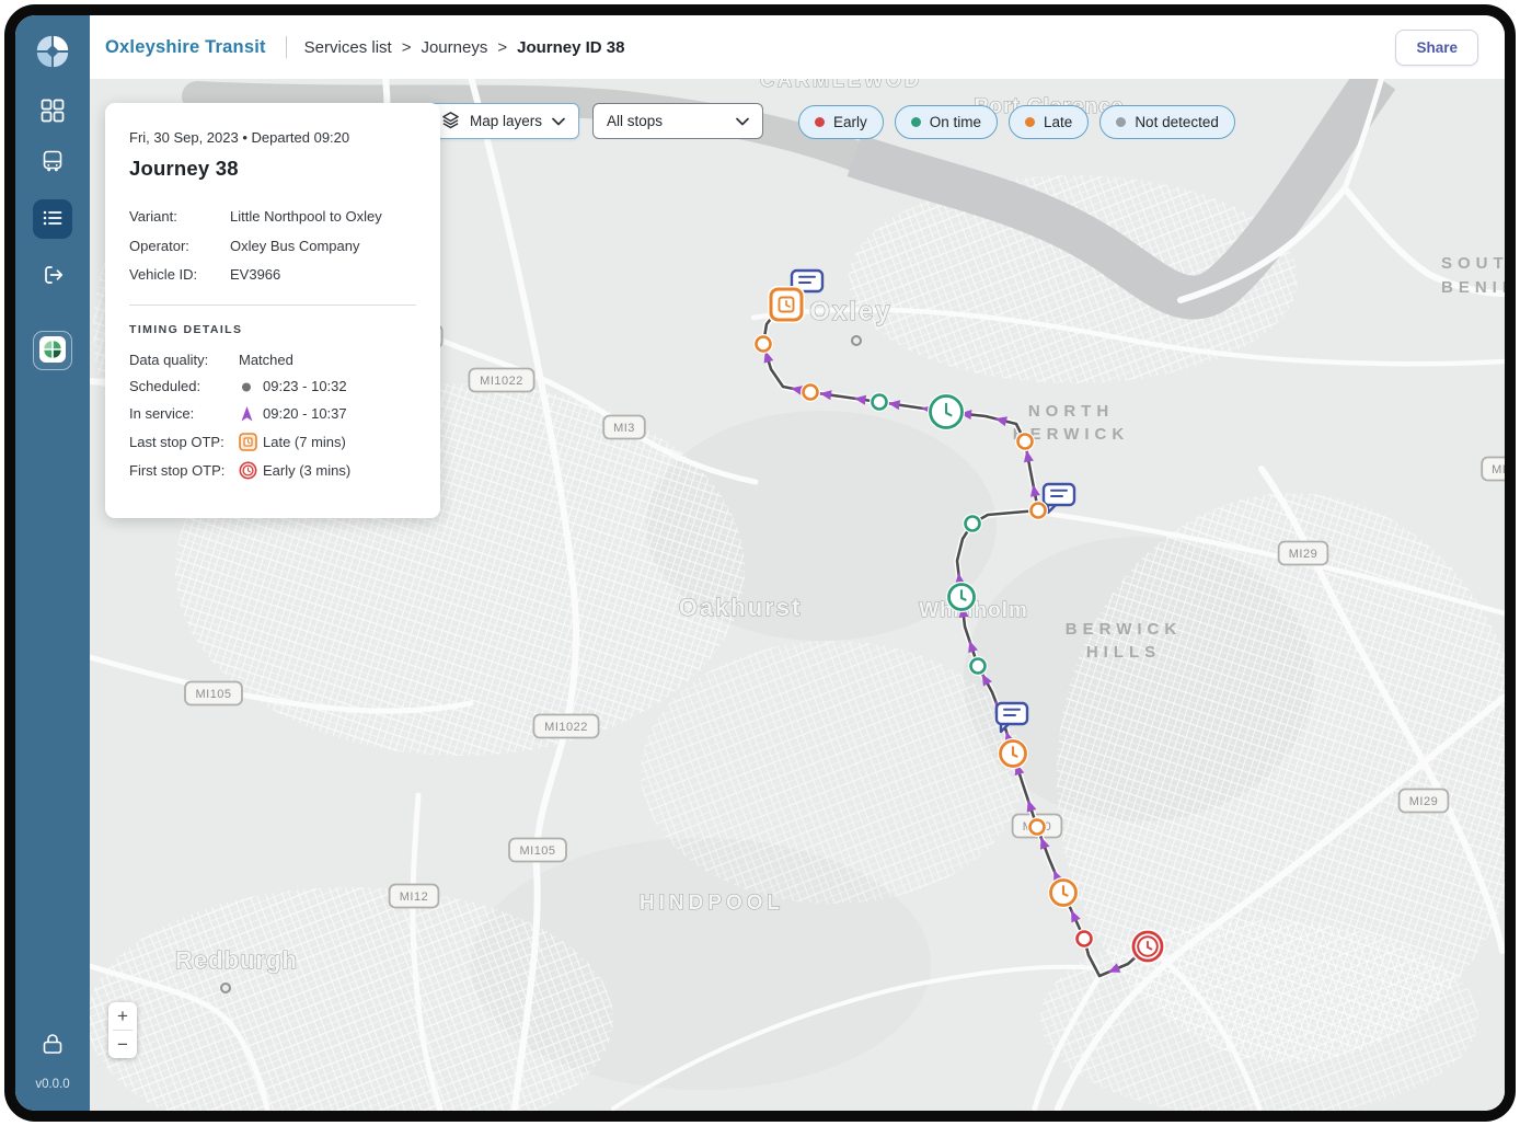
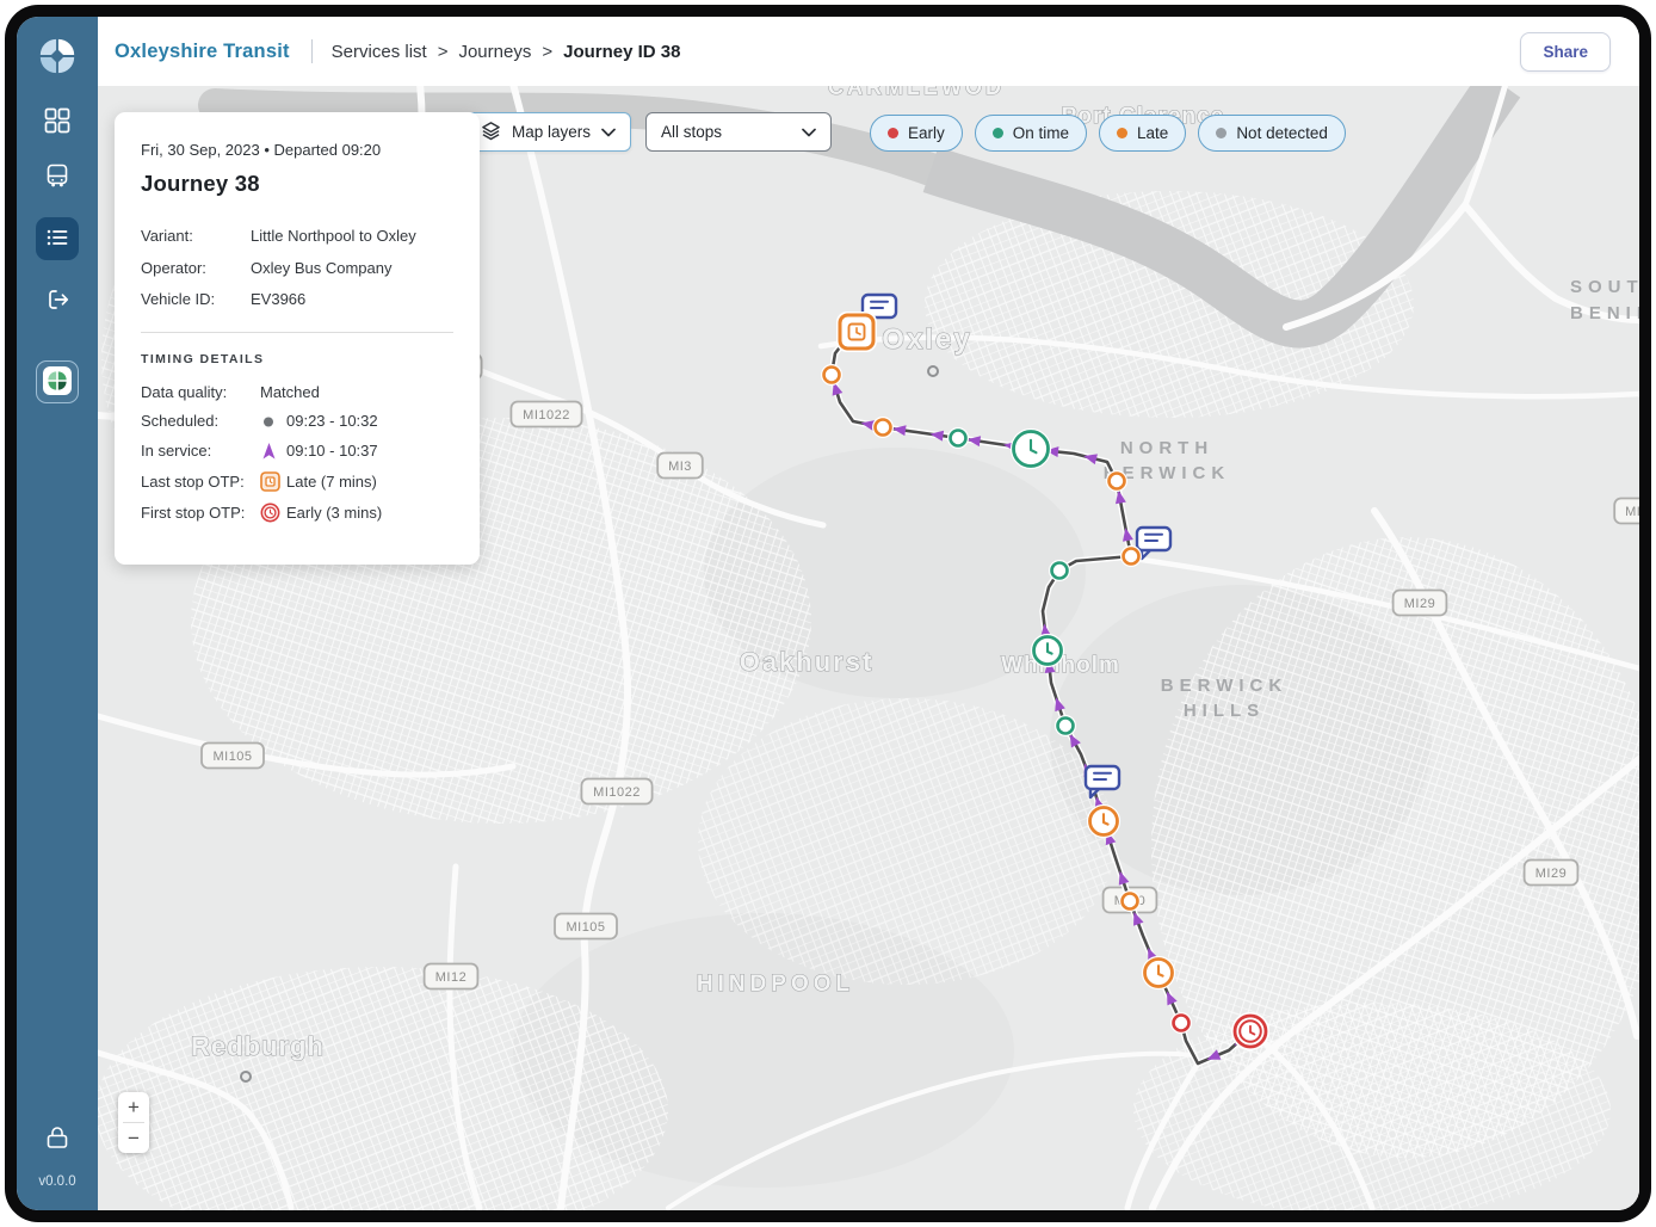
  v0.0.0
  Oxleyshire Transit
  Services list
  >
  Journeys
  >
  Journey ID 38
  Share
  MI1022
  MI3
  MI105
  MI1022
  MI105
  MI12
  MI29
  MI29
  Oxley
  Oakhurst
  Whholm
  Redburgh
  HINDPOOL
  NORTH
  ERWICK
  BERWICK
  HILLS
  CARMLEWOD
  SOUT
  Fri, 30 Sep, 2023 • Departed 09:20
  Journey 38
  Variant:
  Little Northpool to Oxley
  Operator:
  Oxley Bus Company
  Vehicle ID:
  EV3966
  TIMING DETAILS
  Data quality:
  Matched
  Scheduled:
  09:23 - 10:32
  In service:
- 09:20 - 10:37
+ 09:10 - 10:37
  Last stop OTP:
  Late (7 mins)
  First stop OTP:
  Early (3 mins)
  Map layers
  All stops
  Early
  On time
  Late
  Not detected
  +
  −
